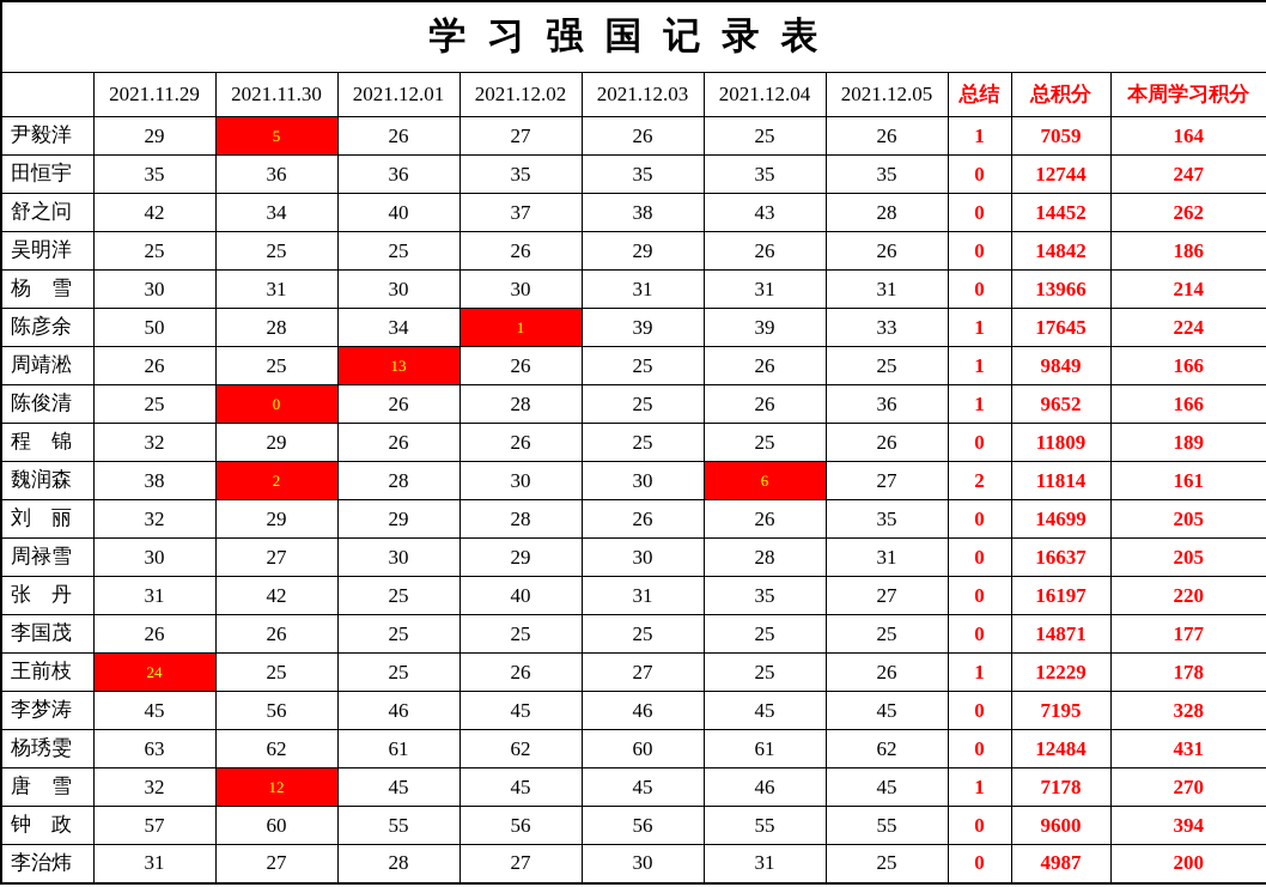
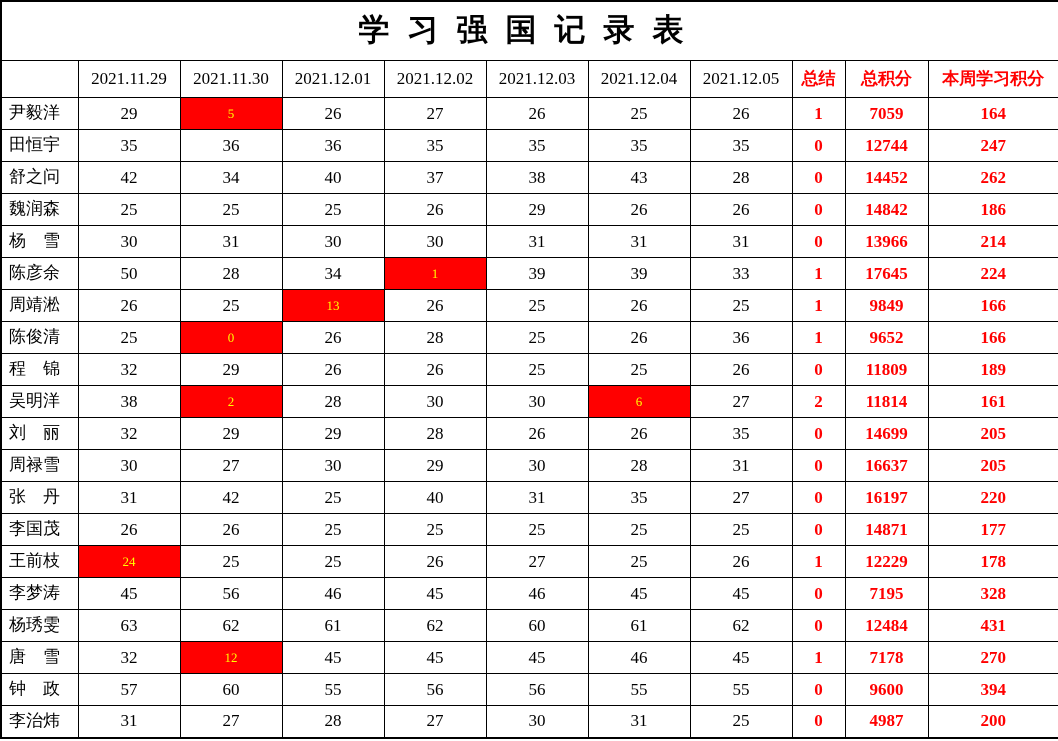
  学习强国记录表
  	2021.11.29	2021.11.30	2021.12.01	2021.12.02	2021.12.03	2021.12.04	2021.12.05	总结	总积分	本周学习积分
  尹毅洋	29	5	26	27	26	25	26	1	7059	164
  田恒宇	35	36	36	35	35	35	35	0	12744	247
  舒之问	42	34	40	37	38	43	28	0	14452	262
- 吴明洋	25	25	25	26	29	26	26	0	14842	186
+ 魏润森	25	25	25	26	29	26	26	0	14842	186
  杨 雪	30	31	30	30	31	31	31	0	13966	214
  陈彦余	50	28	34	1	39	39	33	1	17645	224
  周靖淞	26	25	13	26	25	26	25	1	9849	166
  陈俊清	25	0	26	28	25	26	36	1	9652	166
  程 锦	32	29	26	26	25	25	26	0	11809	189
- 魏润森	38	2	28	30	30	6	27	2	11814	161
+ 吴明洋	38	2	28	30	30	6	27	2	11814	161
  刘 丽	32	29	29	28	26	26	35	0	14699	205
  周禄雪	30	27	30	29	30	28	31	0	16637	205
  张 丹	31	42	25	40	31	35	27	0	16197	220
  李国茂	26	26	25	25	25	25	25	0	14871	177
  王前枝	24	25	25	26	27	25	26	1	12229	178
  李梦涛	45	56	46	45	46	45	45	0	7195	328
  杨琇雯	63	62	61	62	60	61	62	0	12484	431
  唐 雪	32	12	45	45	45	46	45	1	7178	270
  钟 政	57	60	55	56	56	55	55	0	9600	394
  李治炜	31	27	28	27	30	31	25	0	4987	200
